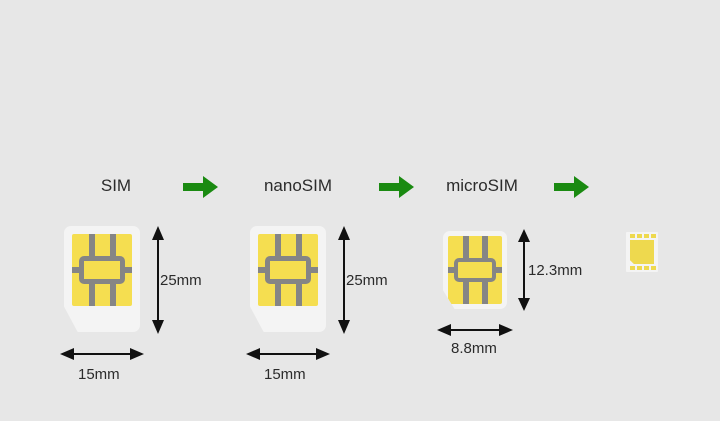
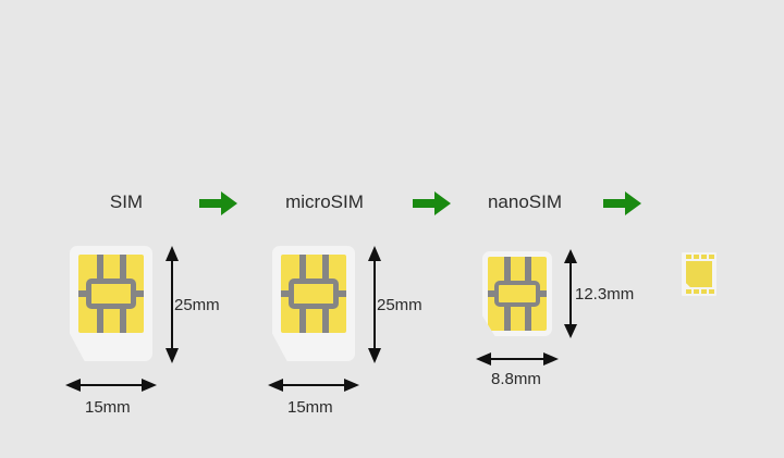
  SIM
  25mm
  15mm
- nanoSIM
+ microSIM
  25mm
  15mm
- microSIM
+ nanoSIM
  12.3mm
  8.8mm
